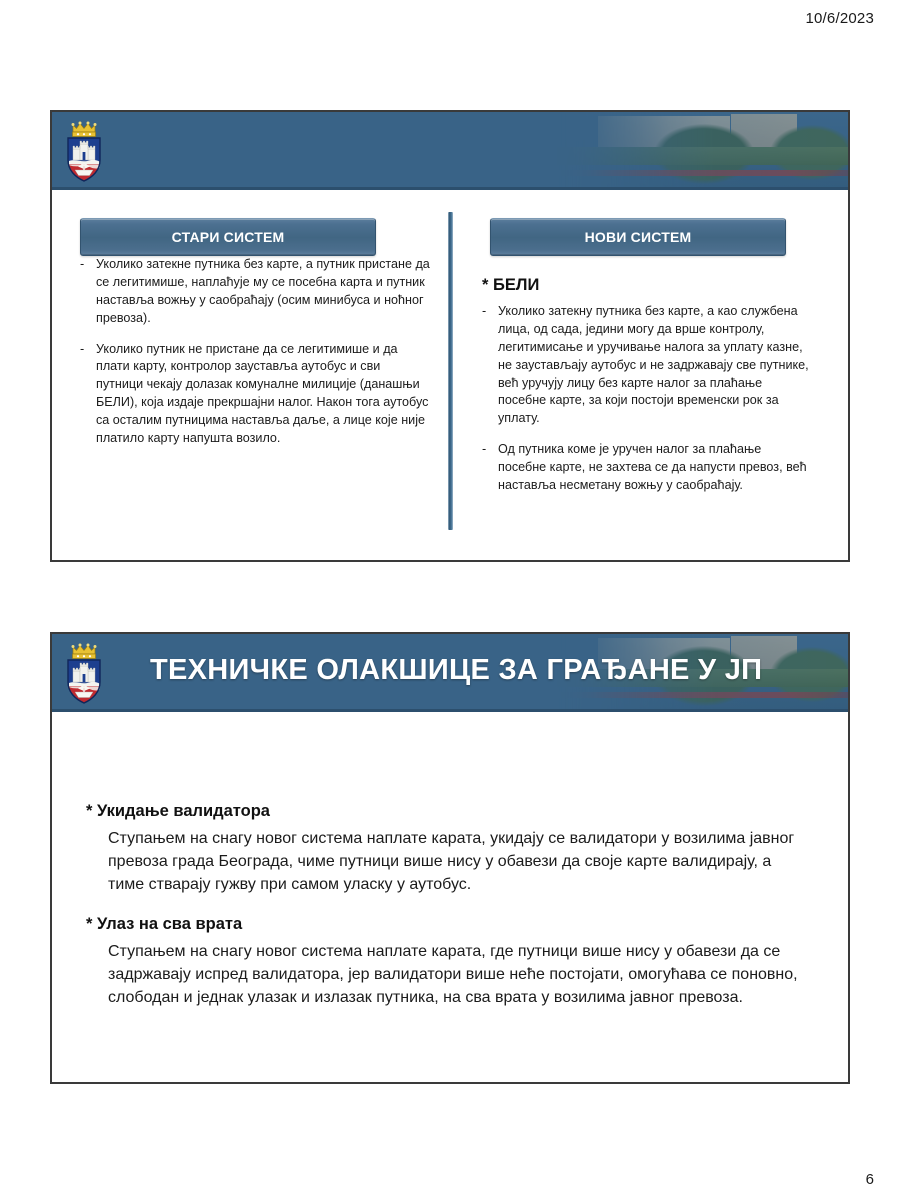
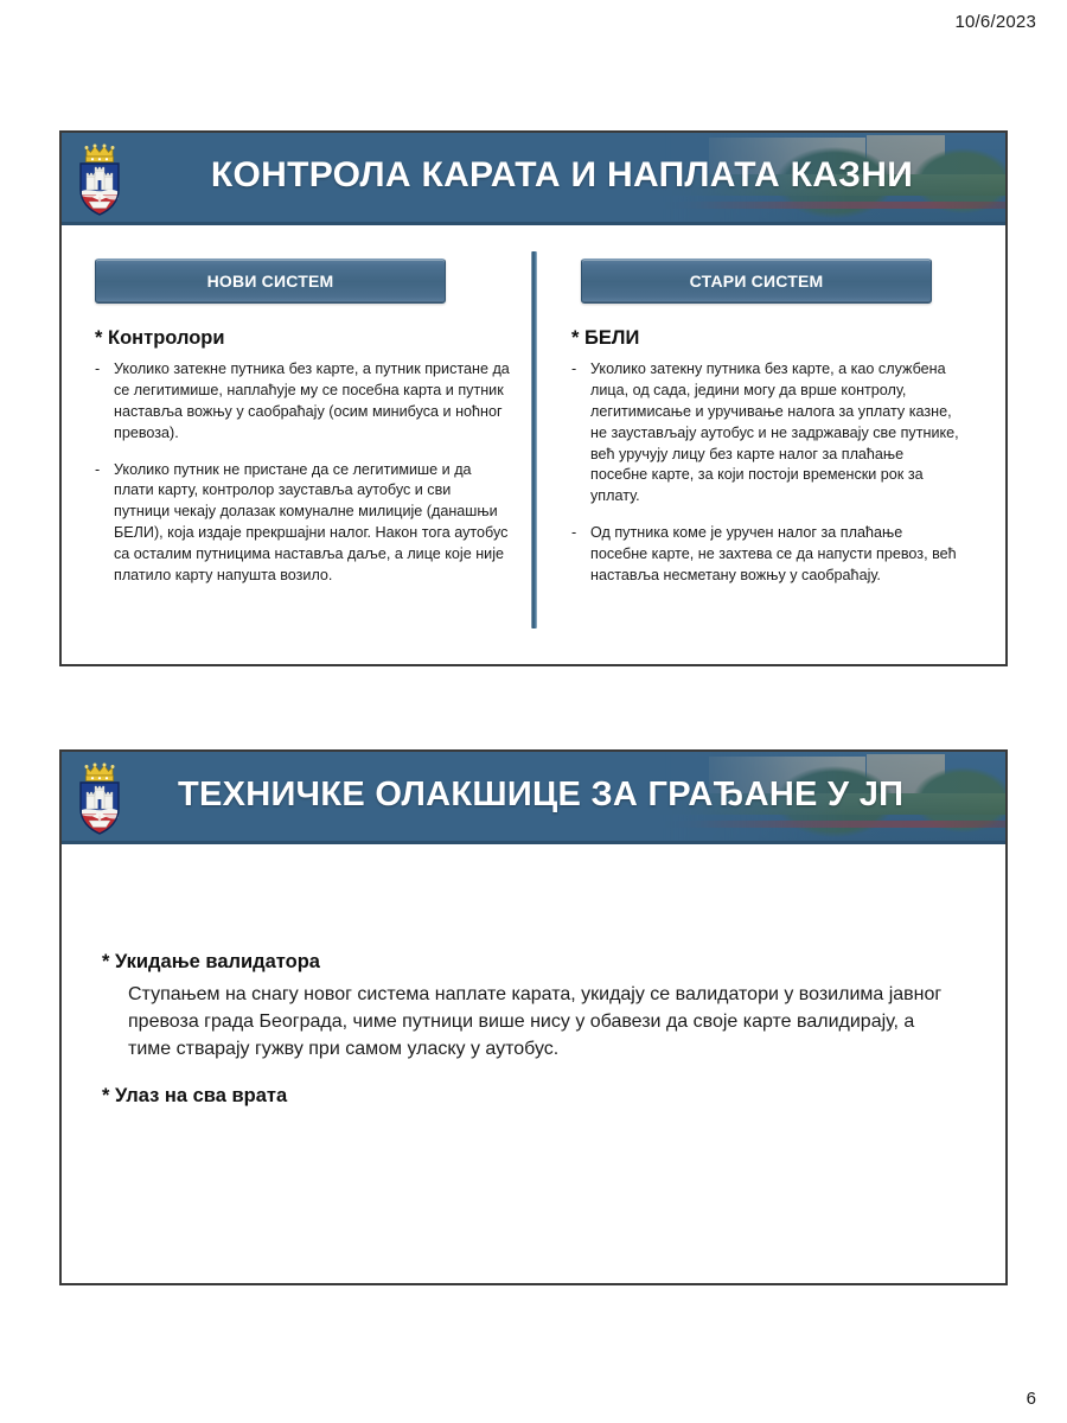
  10/6/2023
+ КОНТРОЛА КАРАТА И НАПЛАТА КАЗНИ
- СТАРИ СИСТЕМ
+ НОВИ СИСТЕМ
+ * Контролори
  Уколико затекне путника без карте, а путник пристане да се легитимише, наплаћује му се посебна карта и путник наставља вожњу у саобраћају (осим минибуса и ноћног превоза).
  Уколико путник не пристане да се легитимише и да плати карту, контролор зауставља аутобус и сви путници чекају долазак комуналне милиције (данашњи БЕЛИ), која издаје прекршајни налог. Након тога аутобус са осталим путницима наставља даље, а лице које није платило карту напушта возило.
- НОВИ СИСТЕМ
+ СТАРИ СИСТЕМ
  * БЕЛИ
  Уколико затекну путника без карте, а као службена лица, од сада, једини могу да врше контролу, легитимисање и уручивање налога за уплату казне, не заустављају аутобус и не задржавају све путнике, већ уручују лицу без карте налог за плаћање посебне карте, за који постоји временски рок за уплату.
  Од путника коме је уручен налог за плаћање посебне карте, не захтева се да напусти превоз, већ наставља несметану вожњу у саобраћају.
  ТЕХНИЧКЕ ОЛАКШИЦЕ ЗА ГРАЂАНЕ У ЈП
  * Укидање валидатора
  Ступањем на снагу новог система наплате карата, укидају се валидатори у возилима јавног превоза града Београда, чиме путници више нису у обавези да своје карте валидирају, а тиме стварају гужву при самом уласку у аутобус.
  * Улаз на сва врата
- Ступањем на снагу новог система наплате карата, где путници више нису у обавези да се задржавају испред валидатора, јер валидатори више неће постојати, омогућава се поновно, слободан и једнак улазак и излазак путника, на сва врата у возилима јавног превоза.
  6
